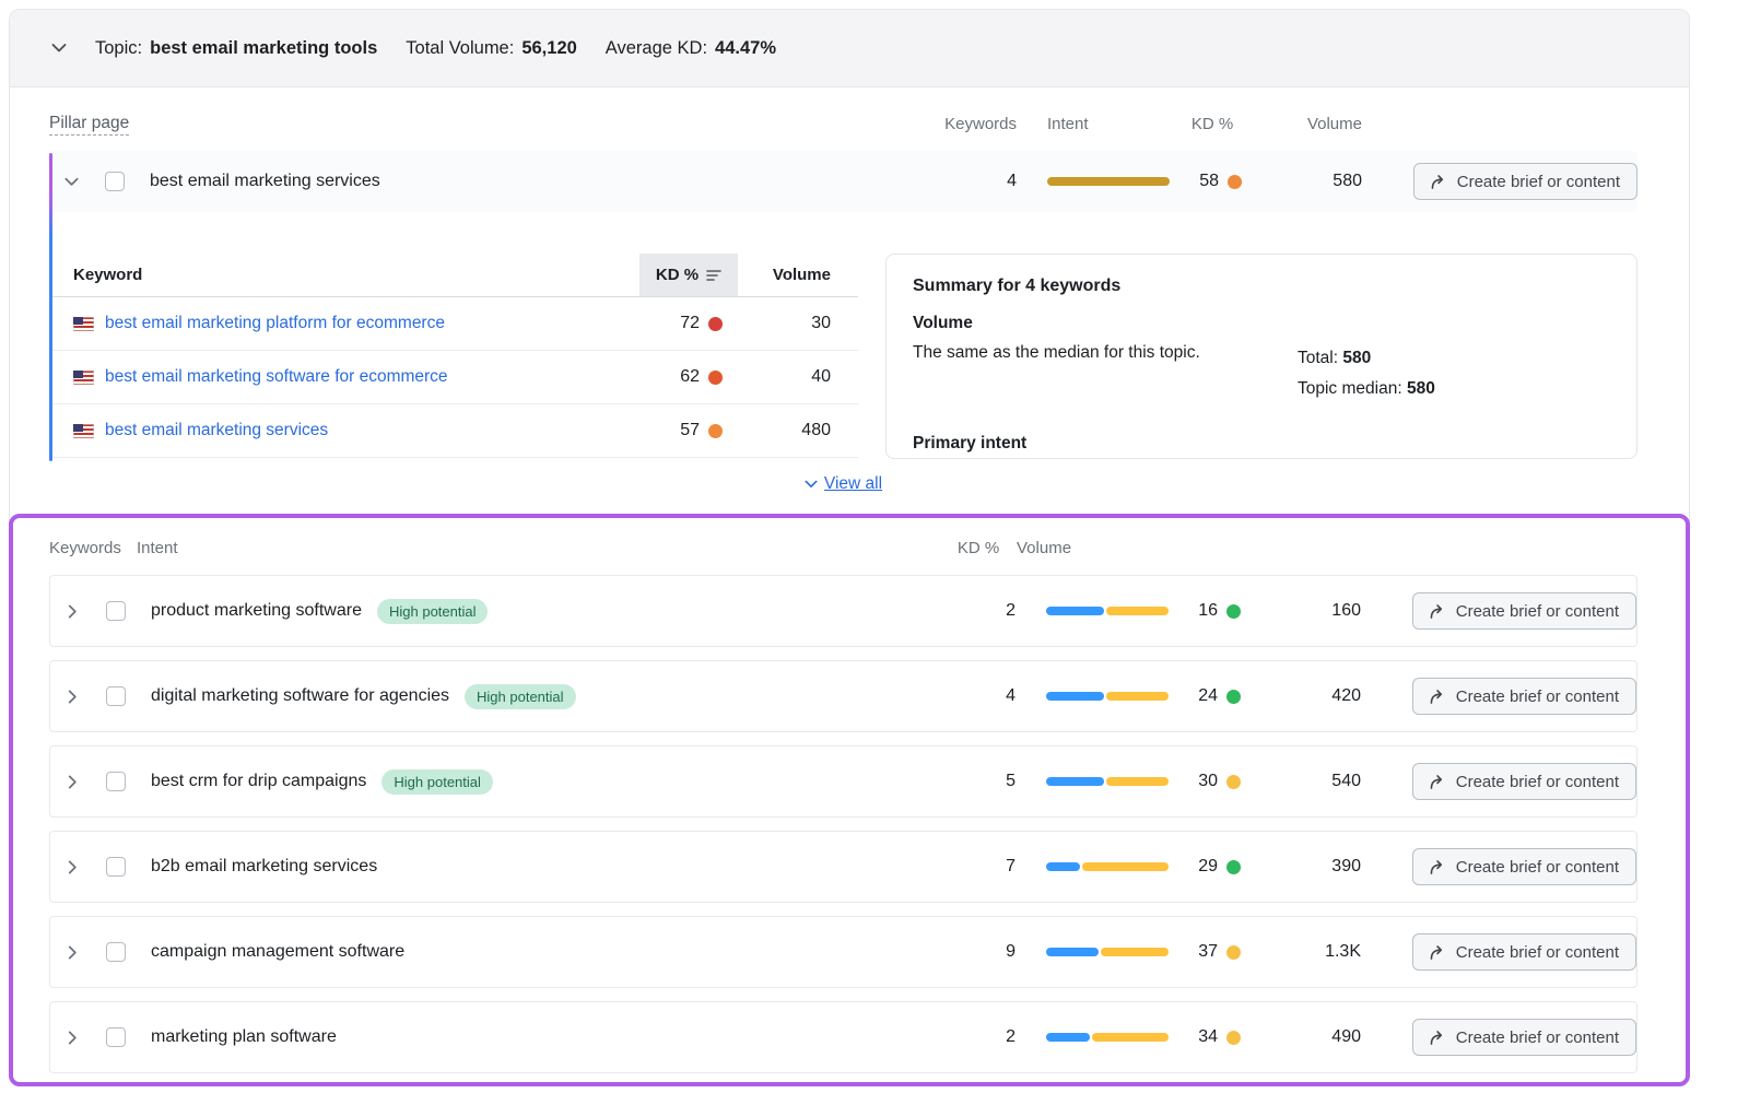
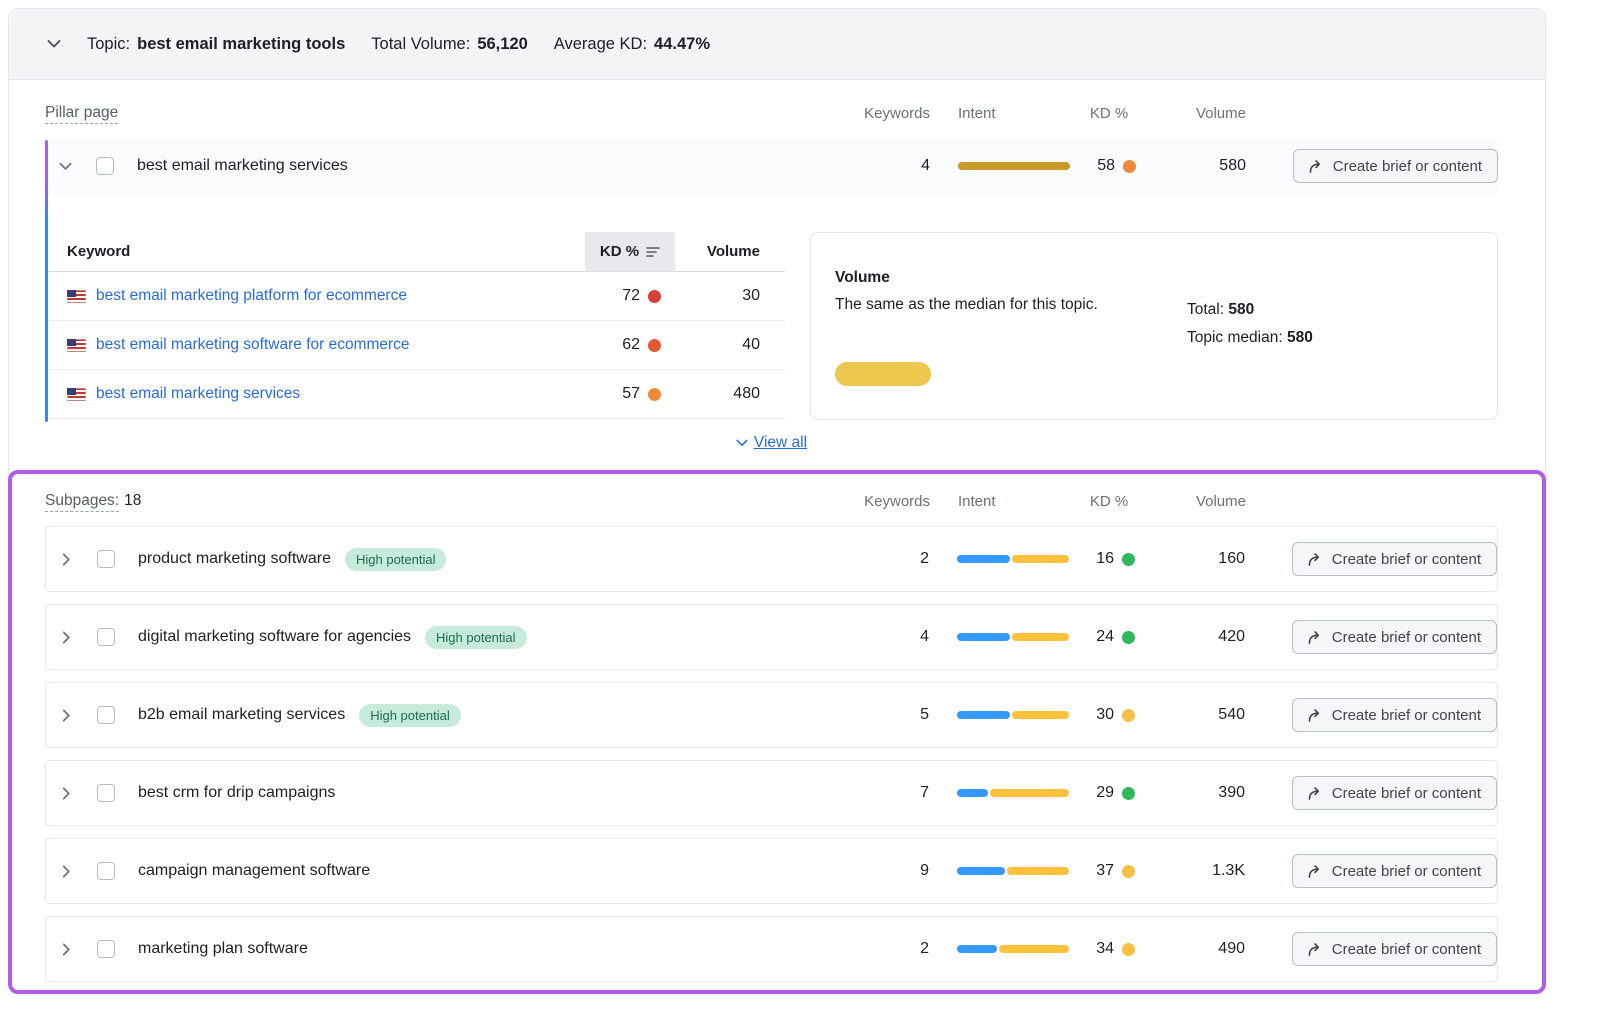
  Topic:
  best email marketing tools
  Total Volume:
  56,120
  Average KD:
  44.47%
  Pillar page
  Keywords
  Intent
  KD %
  Volume
  best email marketing services
  4
  58
  580
  Create brief or content
  Keyword
  KD %
  Volume
  best email marketing platform for ecommerce
  72
  30
  best email marketing software for ecommerce
  62
  40
  best email marketing services
  57
  480
- Summary for 4 keywords
  Volume
  The same as the median for this topic.
  Total: 580
  Topic median: 580
- Primary intent
  View all
+ Subpages: 18
  Keywords
  Intent
  KD %
  Volume
  product marketing software
  High potential
  2
  16
  160
  Create brief or content
  digital marketing software for agencies
  High potential
  4
  24
  420
  Create brief or content
- best crm for drip campaigns
+ b2b email marketing services
  High potential
  5
  30
  540
  Create brief or content
- b2b email marketing services
+ best crm for drip campaigns
  7
  29
  390
  Create brief or content
  campaign management software
  9
  37
  1.3K
  Create brief or content
  marketing plan software
  2
  34
  490
  Create brief or content
